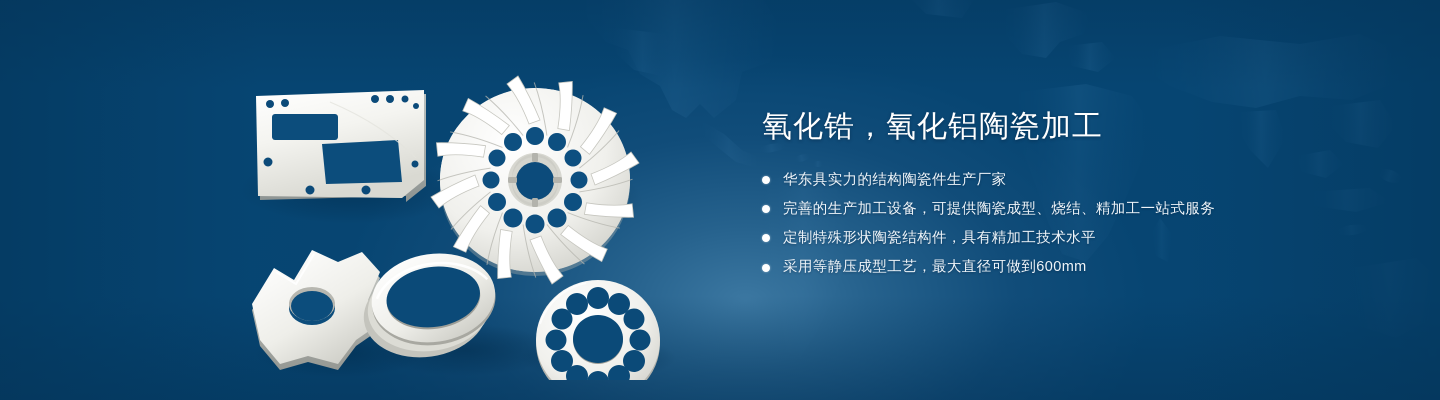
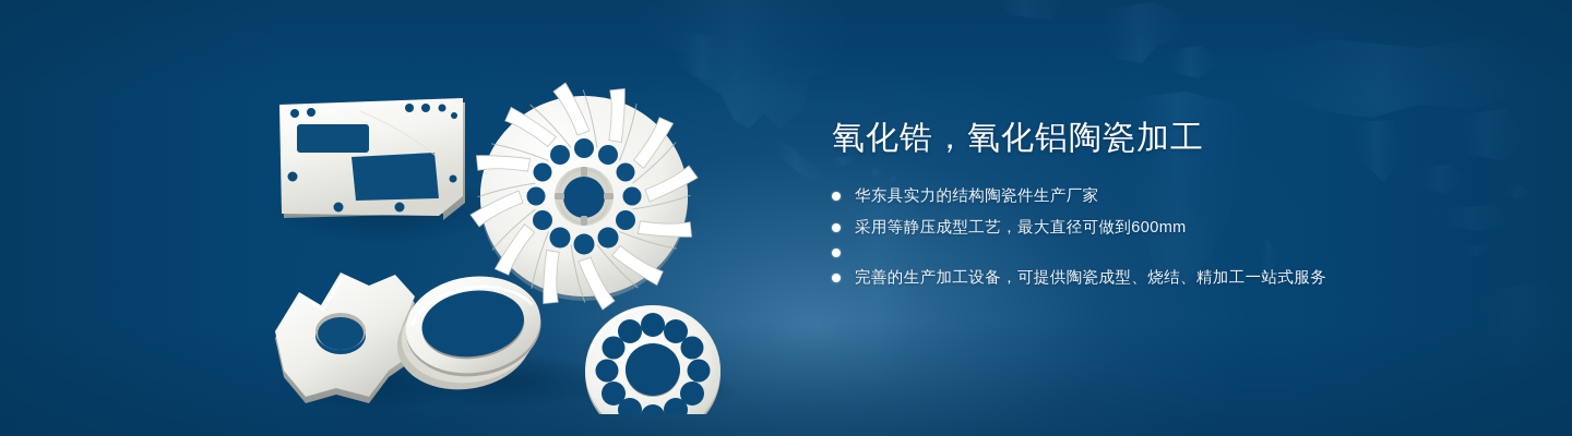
  氧化锆，氧化铝陶瓷加工
  华东具实力的结构陶瓷件生产厂家
- 完善的生产加工设备，可提供陶瓷成型、烧结、精加工一站式服务
+ 采用等静压成型工艺，最大直径可做到600mm
- 定制特殊形状陶瓷结构件，具有精加工技术水平
- 采用等静压成型工艺，最大直径可做到600mm
+ 完善的生产加工设备，可提供陶瓷成型、烧结、精加工一站式服务
